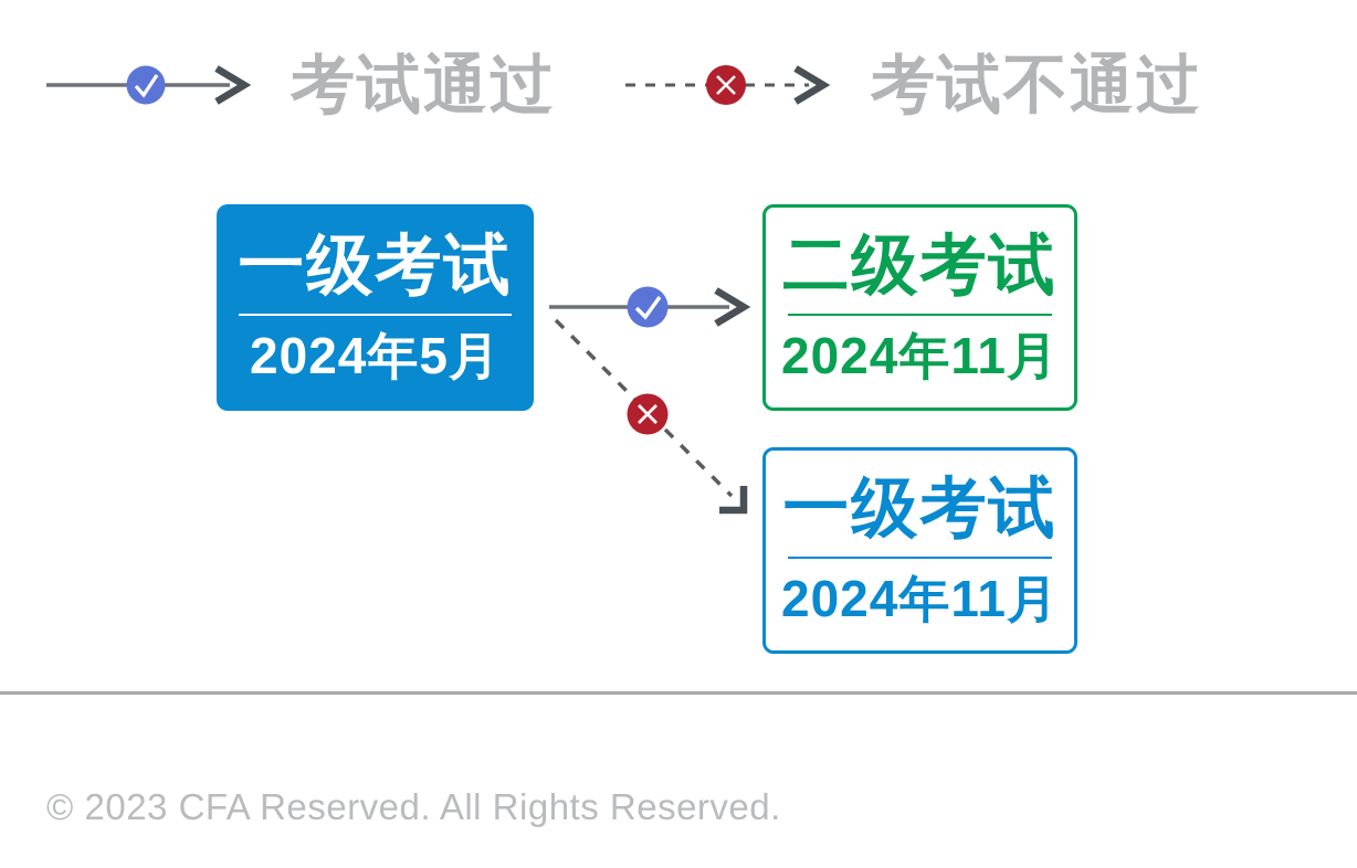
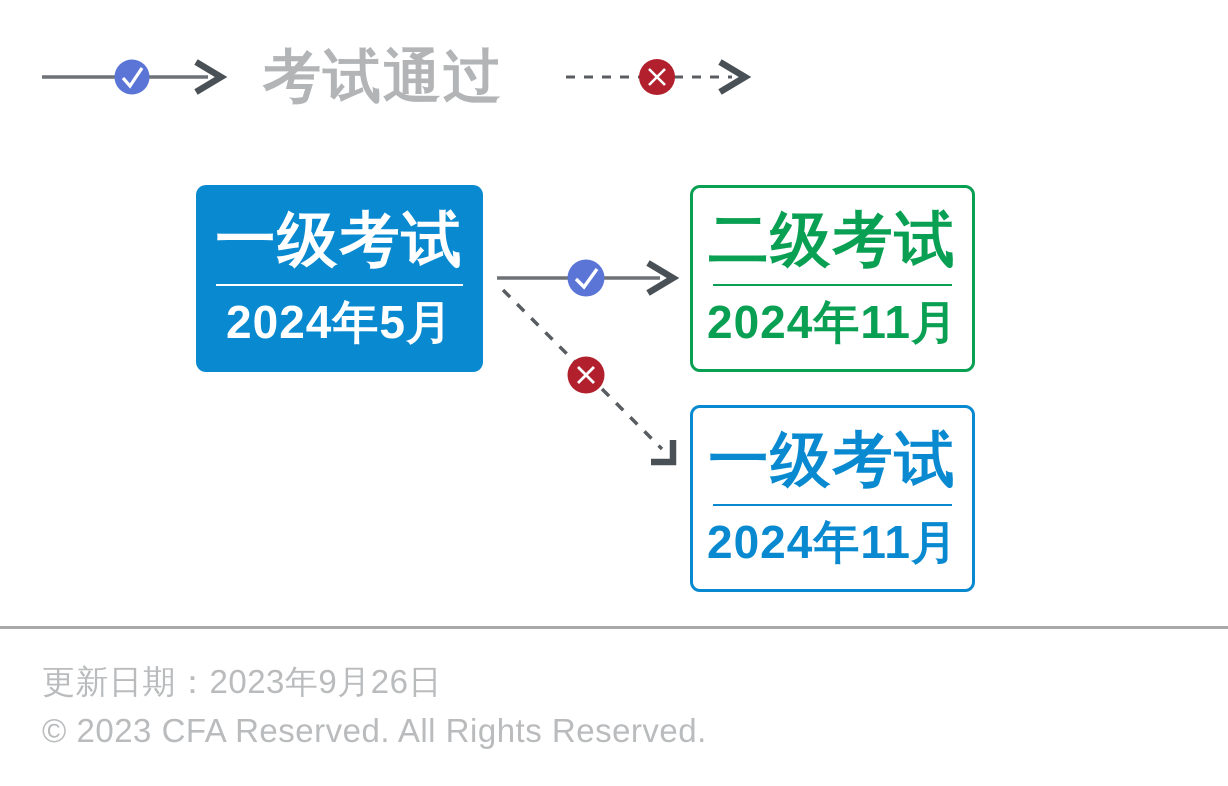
  考试通过
- 考试不通过
  一级考试
  2024年5月
  二级考试
  2024年11月
  一级考试
  2024年11月
+ 更新日期：2023年9月26日
  © 2023 CFA Reserved. All Rights Reserved.
